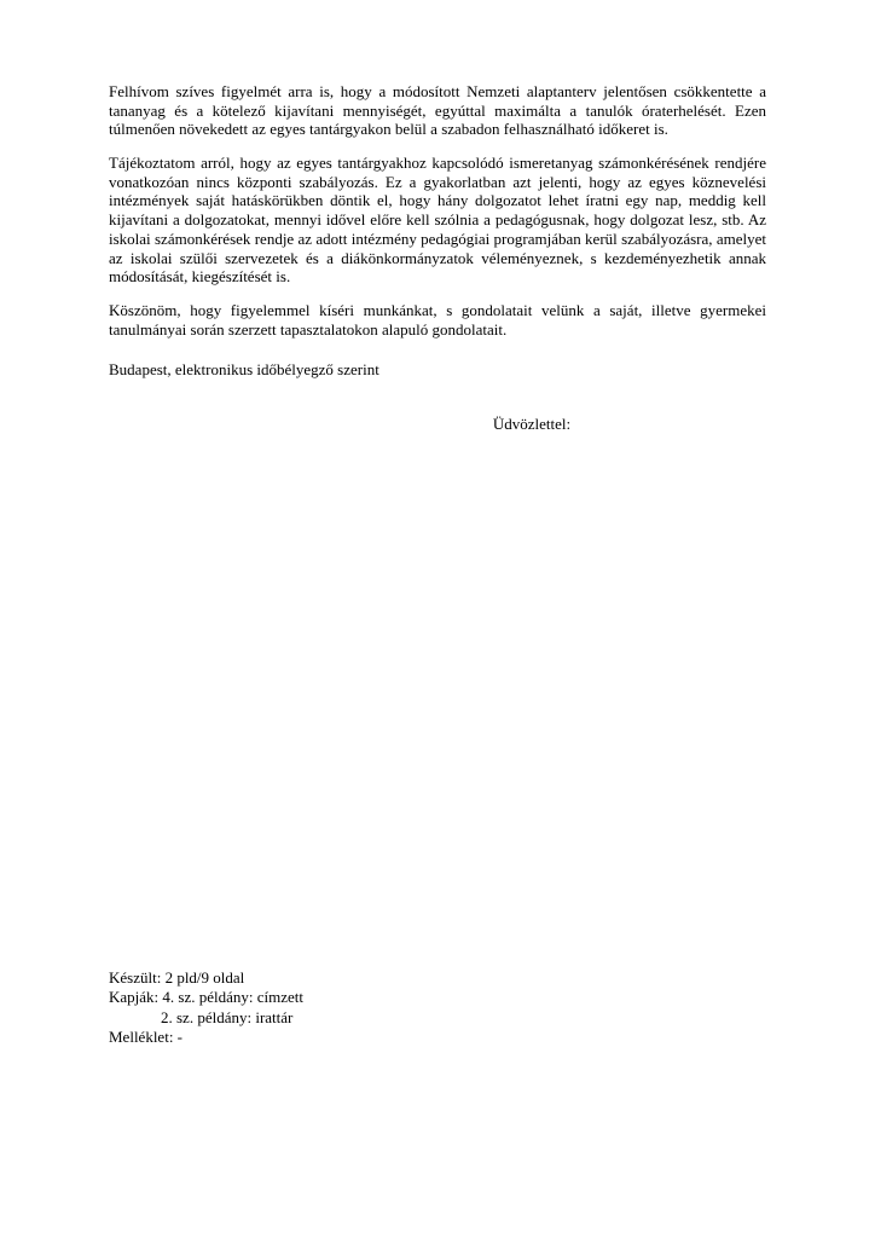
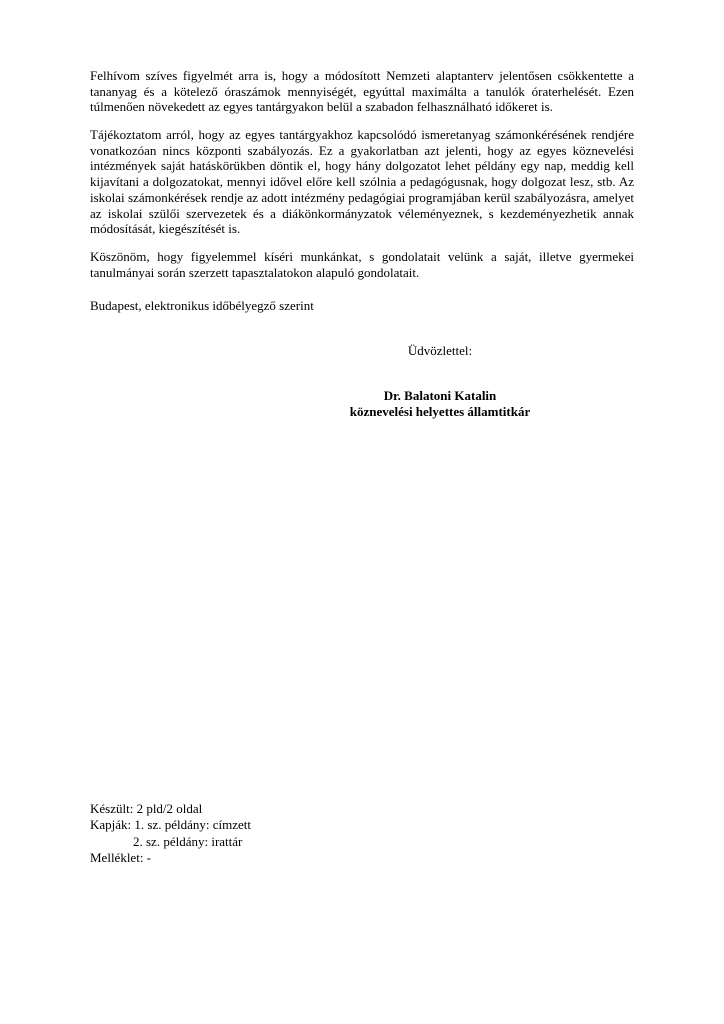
- Felhívom szíves figyelmét arra is, hogy a módosított Nemzeti alaptanterv jelentősen csökkentette a tananyag és a kötelező kijavítani mennyiségét, egyúttal maximálta a tanulók óraterhelését. Ezen túlmenően növekedett az egyes tantárgyakon belül a szabadon felhasználható időkeret is.
+ Felhívom szíves figyelmét arra is, hogy a módosított Nemzeti alaptanterv jelentősen csökkentette a tananyag és a kötelező óraszámok mennyiségét, egyúttal maximálta a tanulók óraterhelését. Ezen túlmenően növekedett az egyes tantárgyakon belül a szabadon felhasználható időkeret is.
- Tájékoztatom arról, hogy az egyes tantárgyakhoz kapcsolódó ismeretanyag számonkérésének rendjére vonatkozóan nincs központi szabályozás. Ez a gyakorlatban azt jelenti, hogy az egyes köznevelési intézmények saját hatáskörükben döntik el, hogy hány dolgozatot lehet íratni egy nap, meddig kell kijavítani a dolgozatokat, mennyi idővel előre kell szólnia a pedagógusnak, hogy dolgozat lesz, stb. Az iskolai számonkérések rendje az adott intézmény pedagógiai programjában kerül szabályozásra, amelyet az iskolai szülői szervezetek és a diákönkormányzatok véleményeznek, s kezdeményezhetik annak módosítását, kiegészítését is.
+ Tájékoztatom arról, hogy az egyes tantárgyakhoz kapcsolódó ismeretanyag számonkérésének rendjére vonatkozóan nincs központi szabályozás. Ez a gyakorlatban azt jelenti, hogy az egyes köznevelési intézmények saját hatáskörükben döntik el, hogy hány dolgozatot lehet példány egy nap, meddig kell kijavítani a dolgozatokat, mennyi idővel előre kell szólnia a pedagógusnak, hogy dolgozat lesz, stb. Az iskolai számonkérések rendje az adott intézmény pedagógiai programjában kerül szabályozásra, amelyet az iskolai szülői szervezetek és a diákönkormányzatok véleményeznek, s kezdeményezhetik annak módosítását, kiegészítését is.
  Köszönöm, hogy figyelemmel kíséri munkánkat, s gondolatait velünk a saját, illetve gyermekei tanulmányai során szerzett tapasztalatokon alapuló gondolatait.
  Budapest, elektronikus időbélyegző szerint
  Üdvözlettel:
+ Dr. Balatoni Katalin
+ köznevelési helyettes államtitkár
- Készült: 2 pld/9 oldal
+ Készült: 2 pld/2 oldal
- Kapják: 4. sz. példány: címzett
+ Kapják: 1. sz. példány: címzett
  2. sz. példány: irattár
  Melléklet: -
